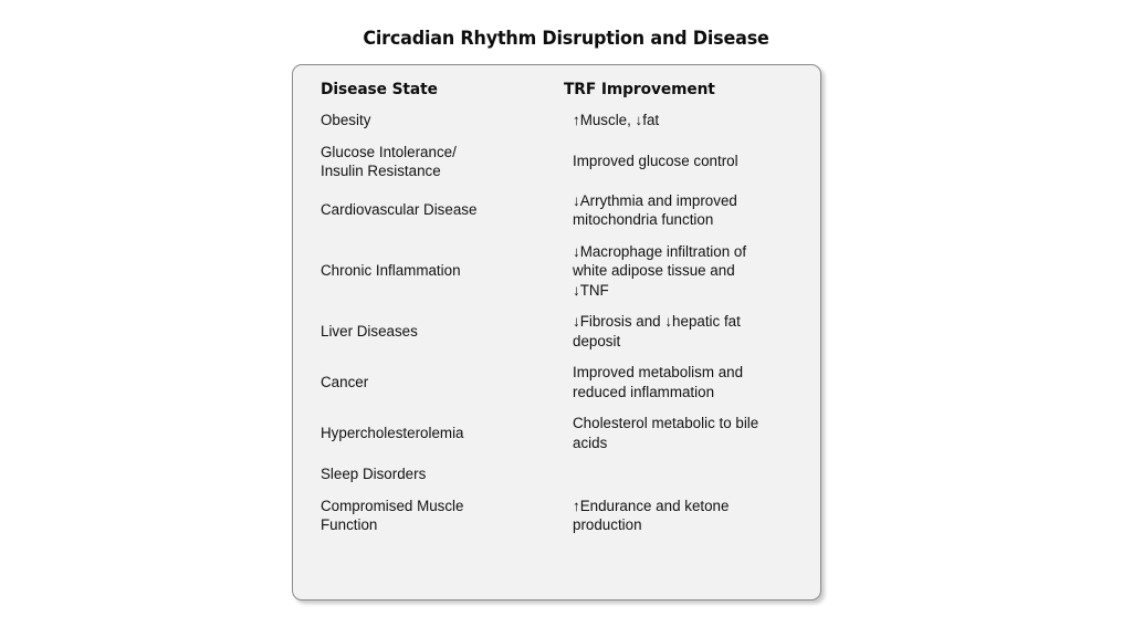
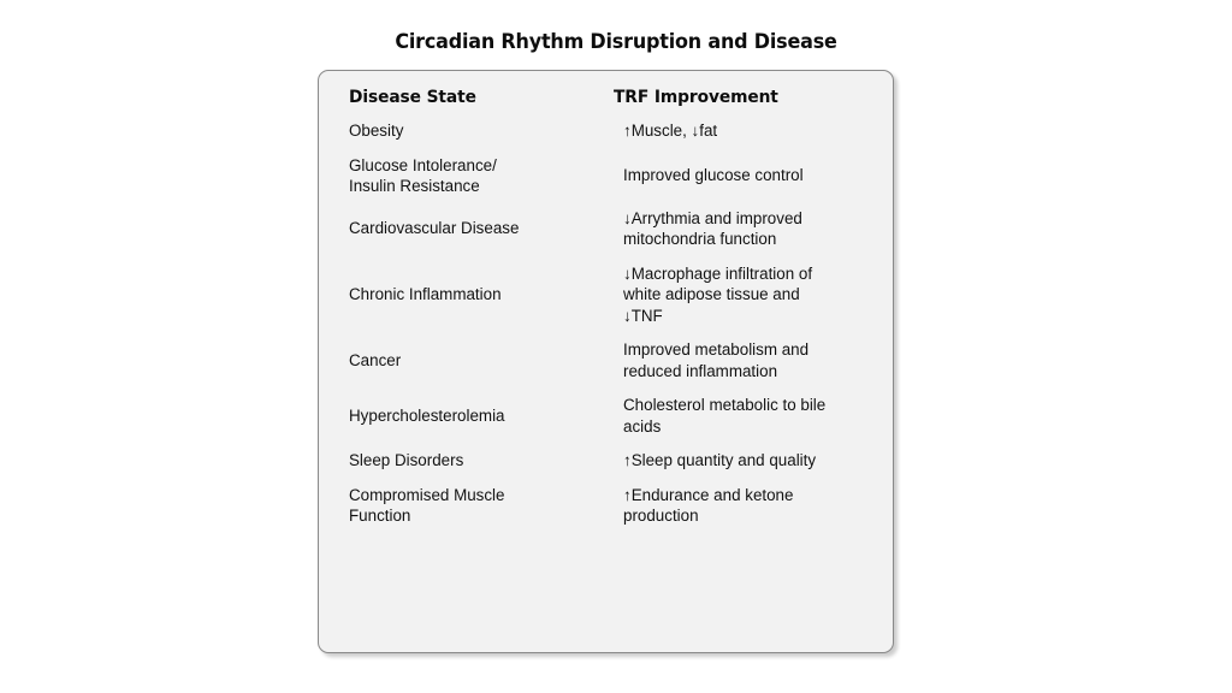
  Circadian Rhythm Disruption and Disease
  Disease State
  TRF Improvement
  Obesity
  ↑Muscle, ↓fat
  Glucose Intolerance/
  Insulin Resistance
  Improved glucose control
  Cardiovascular Disease
  ↓Arrythmia and improved
  mitochondria function
  Chronic Inflammation
  ↓Macrophage infiltration of
  white adipose tissue and
  ↓TNF
- Liver Diseases
- ↓Fibrosis and ↓hepatic fat
- deposit
  Cancer
  Improved metabolism and
  reduced inflammation
  Hypercholesterolemia
  Cholesterol metabolic to bile
  acids
  Sleep Disorders
+ ↑Sleep quantity and quality
  Compromised Muscle
  Function
  ↑Endurance and ketone
  production
